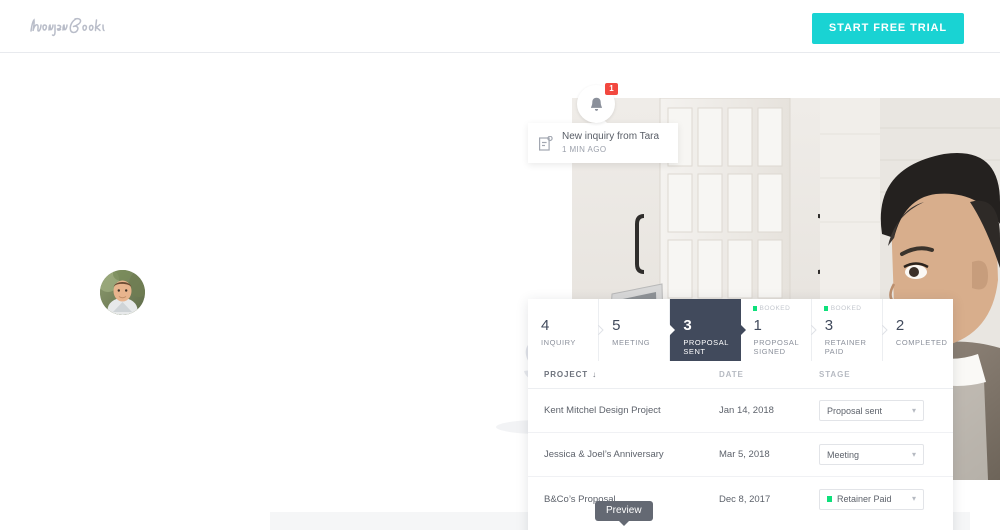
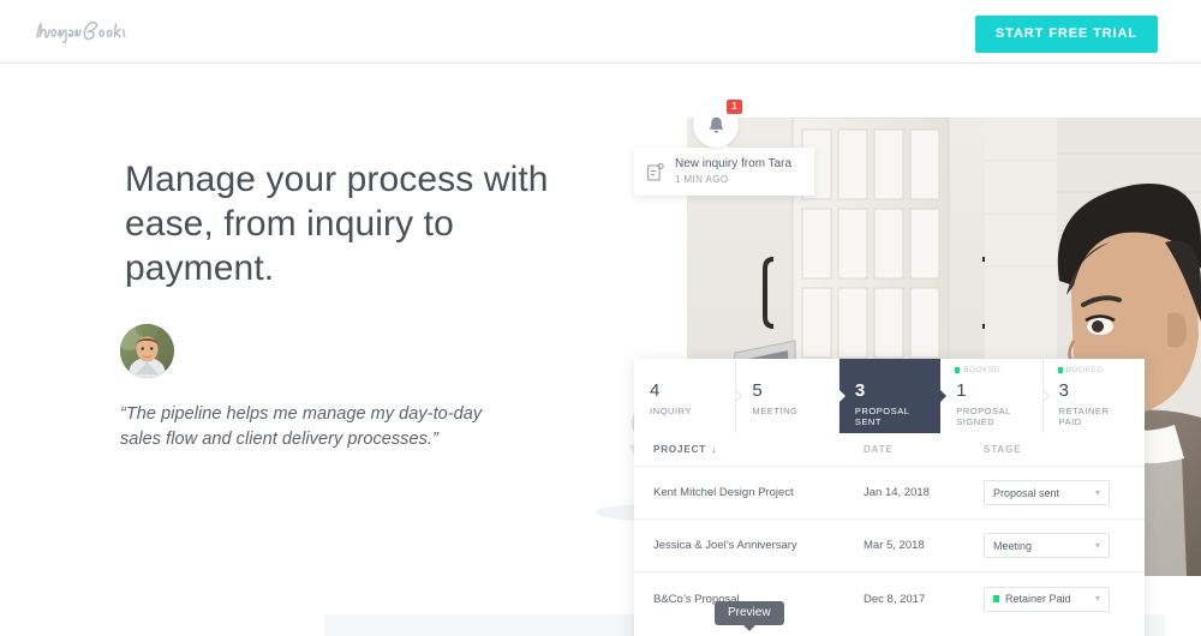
  START FREE TRIAL
+ Manage your process with ease, from inquiry to payment.
+ “The pipeline helps me manage my day-to-day sales flow and client delivery processes.”
  1
  New inquiry from Tara
  1 MIN AGO
  4
  INQUIRY
  5
  MEETING
  3
  PROPOSAL
  SENT
  1
  PROPOSAL
  SIGNED
  3
  RETAINER
  PAID
- 2
- COMPLETED
  PROJECT
  ↓
  DATE
  STAGE
  Kent Mitchel Design Project
  Jan 14, 2018
  Proposal sent
  ▾
  Jessica & Joel’s Anniversary
  Mar 5, 2018
  Meeting
  ▾
  B&Co’s Proposal
  Dec 8, 2017
  Retainer Paid
  ▾
  Preview
